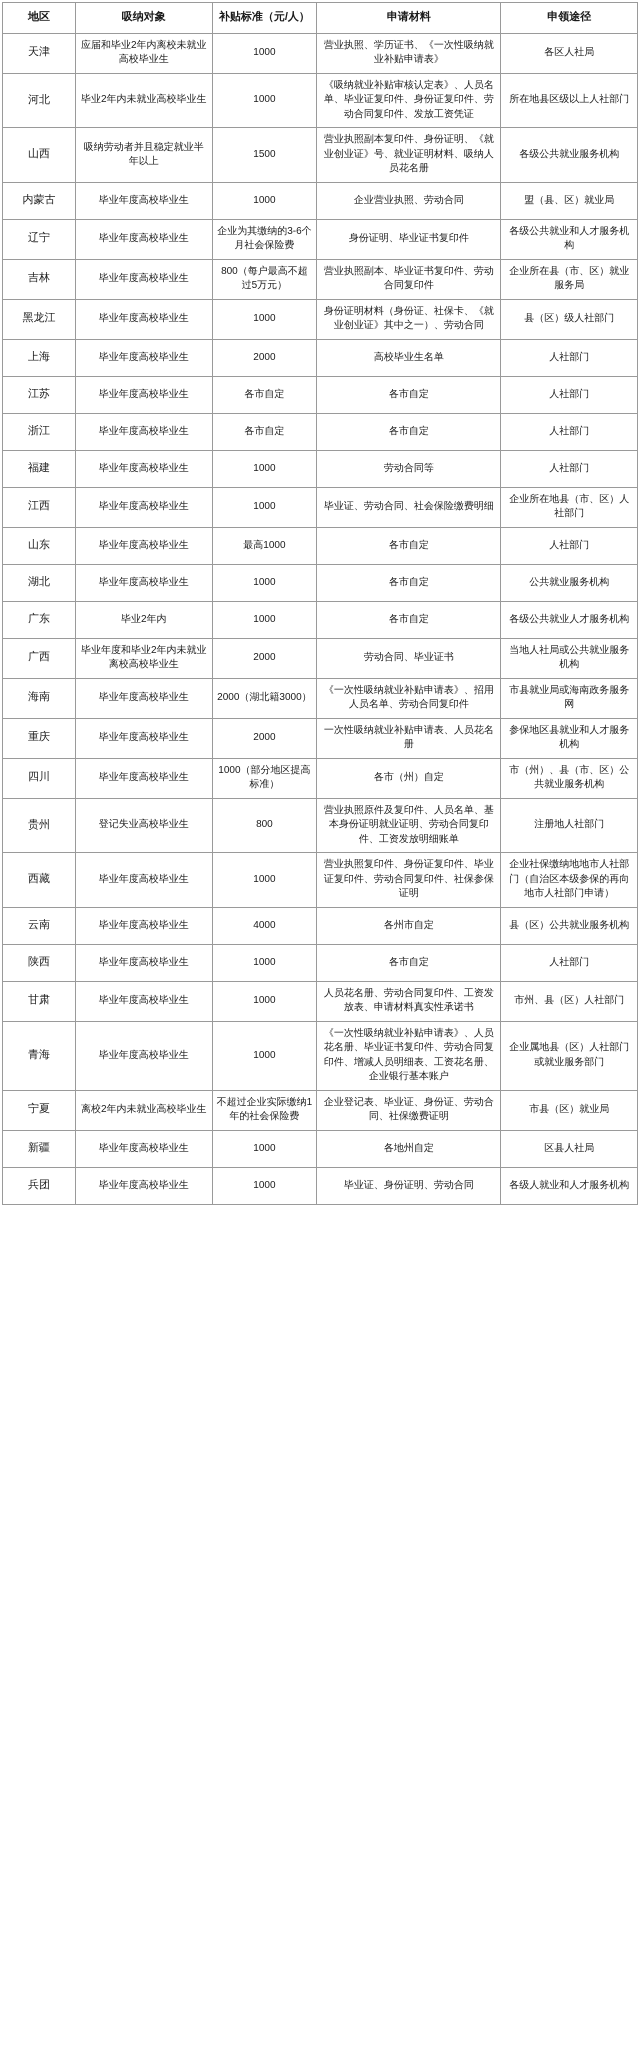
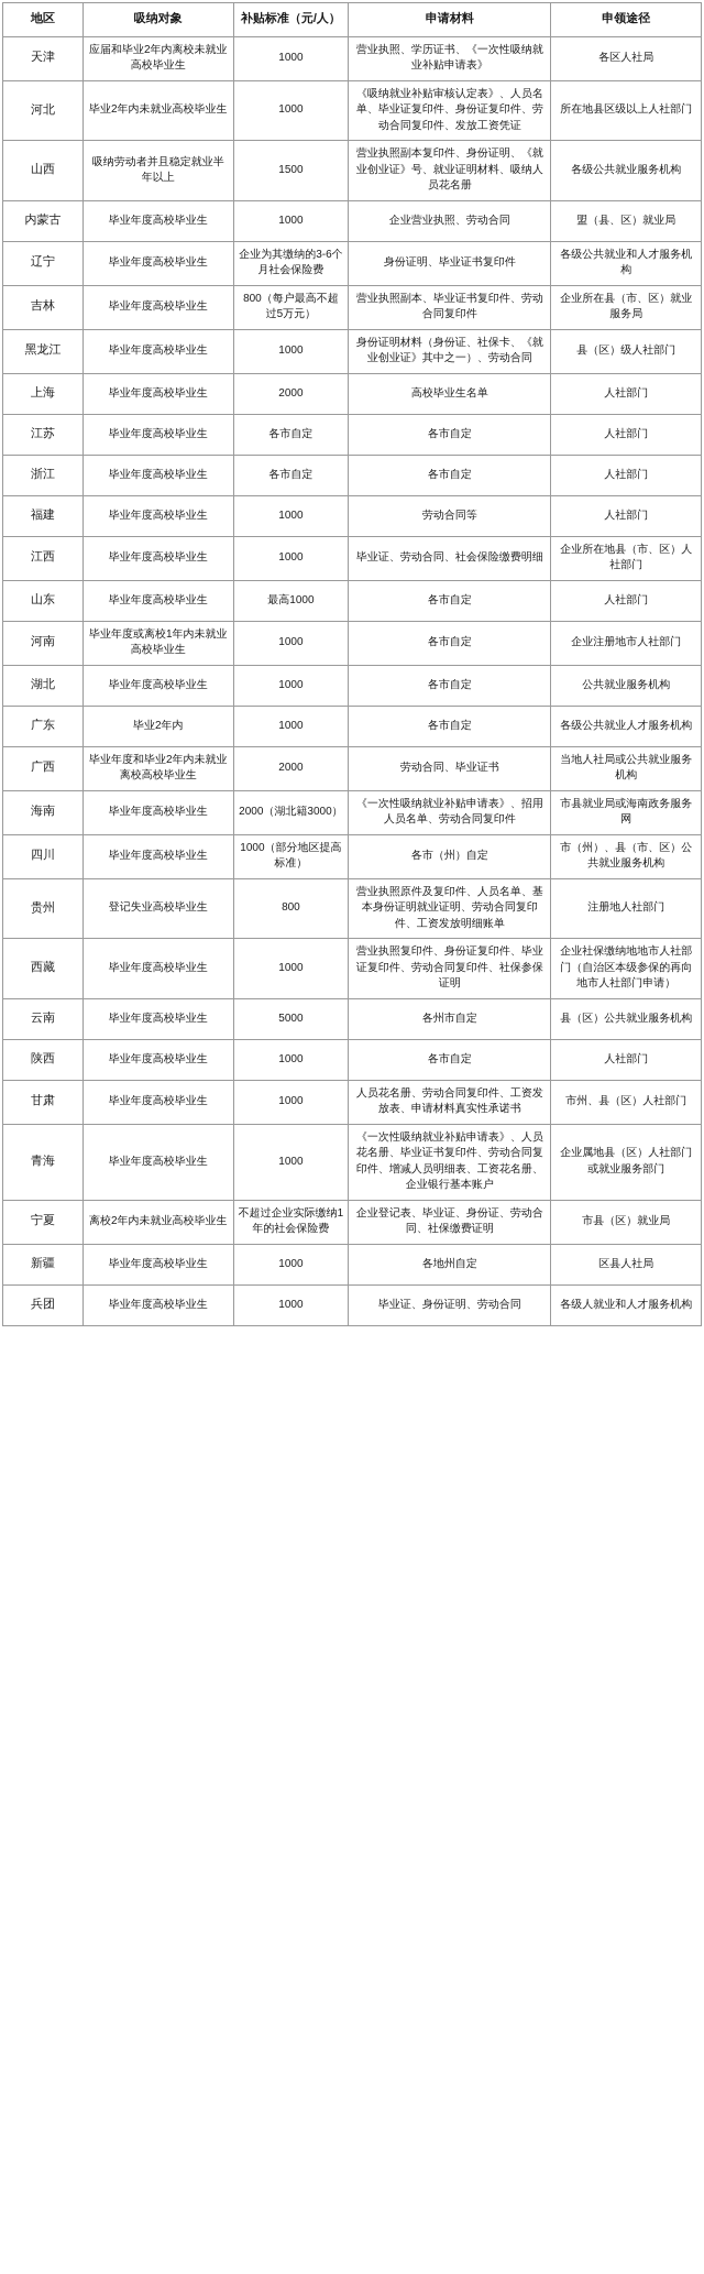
  地区	吸纳对象	补贴标准（元/人）	申请材料	申领途径
  天津	应届和毕业2年内离校未就业高校毕业生	1000	营业执照、学历证书、《一次性吸纳就业补贴申请表》	各区人社局
  河北	毕业2年内未就业高校毕业生	1000	《吸纳就业补贴审核认定表》、人员名单、毕业证复印件、身份证复印件、劳动合同复印件、发放工资凭证	所在地县区级以上人社部门
  山西	吸纳劳动者并且稳定就业半年以上	1500	营业执照副本复印件、身份证明、《就业创业证》号、就业证明材料、吸纳人员花名册	各级公共就业服务机构
  内蒙古	毕业年度高校毕业生	1000	企业营业执照、劳动合同	盟（县、区）就业局
  辽宁	毕业年度高校毕业生	企业为其缴纳的3-6个月社会保险费	身份证明、毕业证书复印件	各级公共就业和人才服务机构
  吉林	毕业年度高校毕业生	800（每户最高不超过5万元）	营业执照副本、毕业证书复印件、劳动合同复印件	企业所在县（市、区）就业服务局
  黑龙江	毕业年度高校毕业生	1000	身份证明材料（身份证、社保卡、《就业创业证》其中之一）、劳动合同	县（区）级人社部门
  上海	毕业年度高校毕业生	2000	高校毕业生名单	人社部门
  江苏	毕业年度高校毕业生	各市自定	各市自定	人社部门
  浙江	毕业年度高校毕业生	各市自定	各市自定	人社部门
  福建	毕业年度高校毕业生	1000	劳动合同等	人社部门
  江西	毕业年度高校毕业生	1000	毕业证、劳动合同、社会保险缴费明细	企业所在地县（市、区）人社部门
  山东	毕业年度高校毕业生	最高1000	各市自定	人社部门
+ 河南	毕业年度或离校1年内未就业高校毕业生	1000	各市自定	企业注册地市人社部门
  湖北	毕业年度高校毕业生	1000	各市自定	公共就业服务机构
  广东	毕业2年内	1000	各市自定	各级公共就业人才服务机构
  广西	毕业年度和毕业2年内未就业离校高校毕业生	2000	劳动合同、毕业证书	当地人社局或公共就业服务机构
  海南	毕业年度高校毕业生	2000（湖北籍3000）	《一次性吸纳就业补贴申请表》、招用人员名单、劳动合同复印件	市县就业局或海南政务服务网
- 重庆	毕业年度高校毕业生	2000	一次性吸纳就业补贴申请表、人员花名册	参保地区县就业和人才服务机构
  四川	毕业年度高校毕业生	1000（部分地区提高标准）	各市（州）自定	市（州）、县（市、区）公共就业服务机构
  贵州	登记失业高校毕业生	800	营业执照原件及复印件、人员名单、基本身份证明就业证明、劳动合同复印件、工资发放明细账单	注册地人社部门
  西藏	毕业年度高校毕业生	1000	营业执照复印件、身份证复印件、毕业证复印件、劳动合同复印件、社保参保证明	企业社保缴纳地地市人社部门（自治区本级参保的再向地市人社部门申请）
- 云南	毕业年度高校毕业生	4000	各州市自定	县（区）公共就业服务机构
+ 云南	毕业年度高校毕业生	5000	各州市自定	县（区）公共就业服务机构
  陕西	毕业年度高校毕业生	1000	各市自定	人社部门
  甘肃	毕业年度高校毕业生	1000	人员花名册、劳动合同复印件、工资发放表、申请材料真实性承诺书	市州、县（区）人社部门
  青海	毕业年度高校毕业生	1000	《一次性吸纳就业补贴申请表》、人员花名册、毕业证书复印件、劳动合同复印件、增减人员明细表、工资花名册、企业银行基本账户	企业属地县（区）人社部门或就业服务部门
  宁夏	离校2年内未就业高校毕业生	不超过企业实际缴纳1年的社会保险费	企业登记表、毕业证、身份证、劳动合同、社保缴费证明	市县（区）就业局
  新疆	毕业年度高校毕业生	1000	各地州自定	区县人社局
  兵团	毕业年度高校毕业生	1000	毕业证、身份证明、劳动合同	各级人就业和人才服务机构
